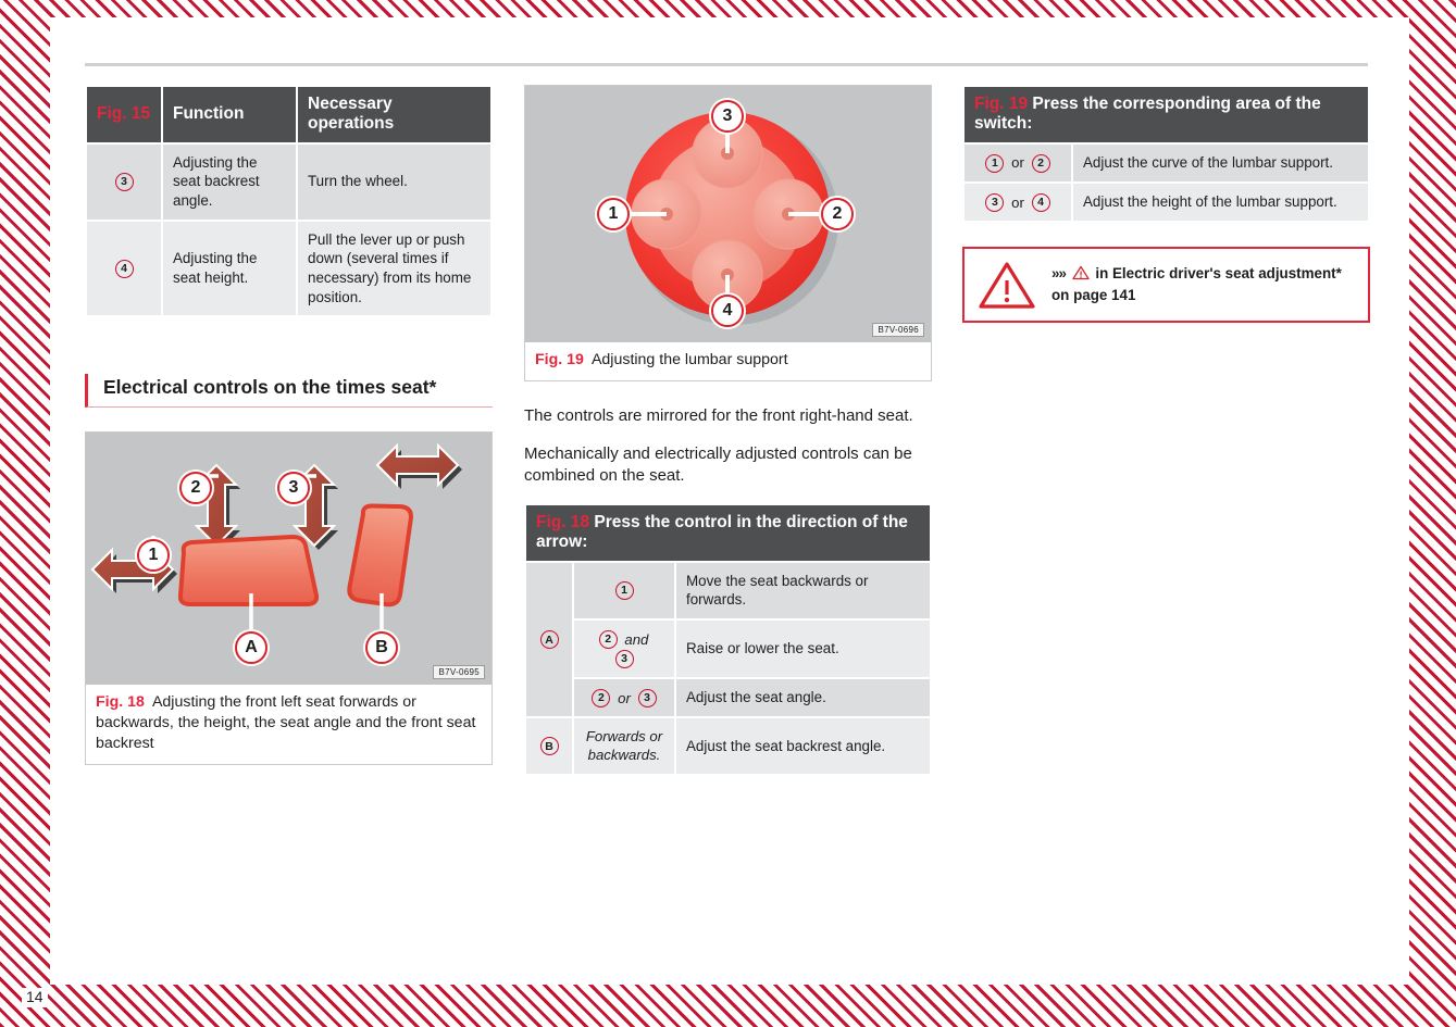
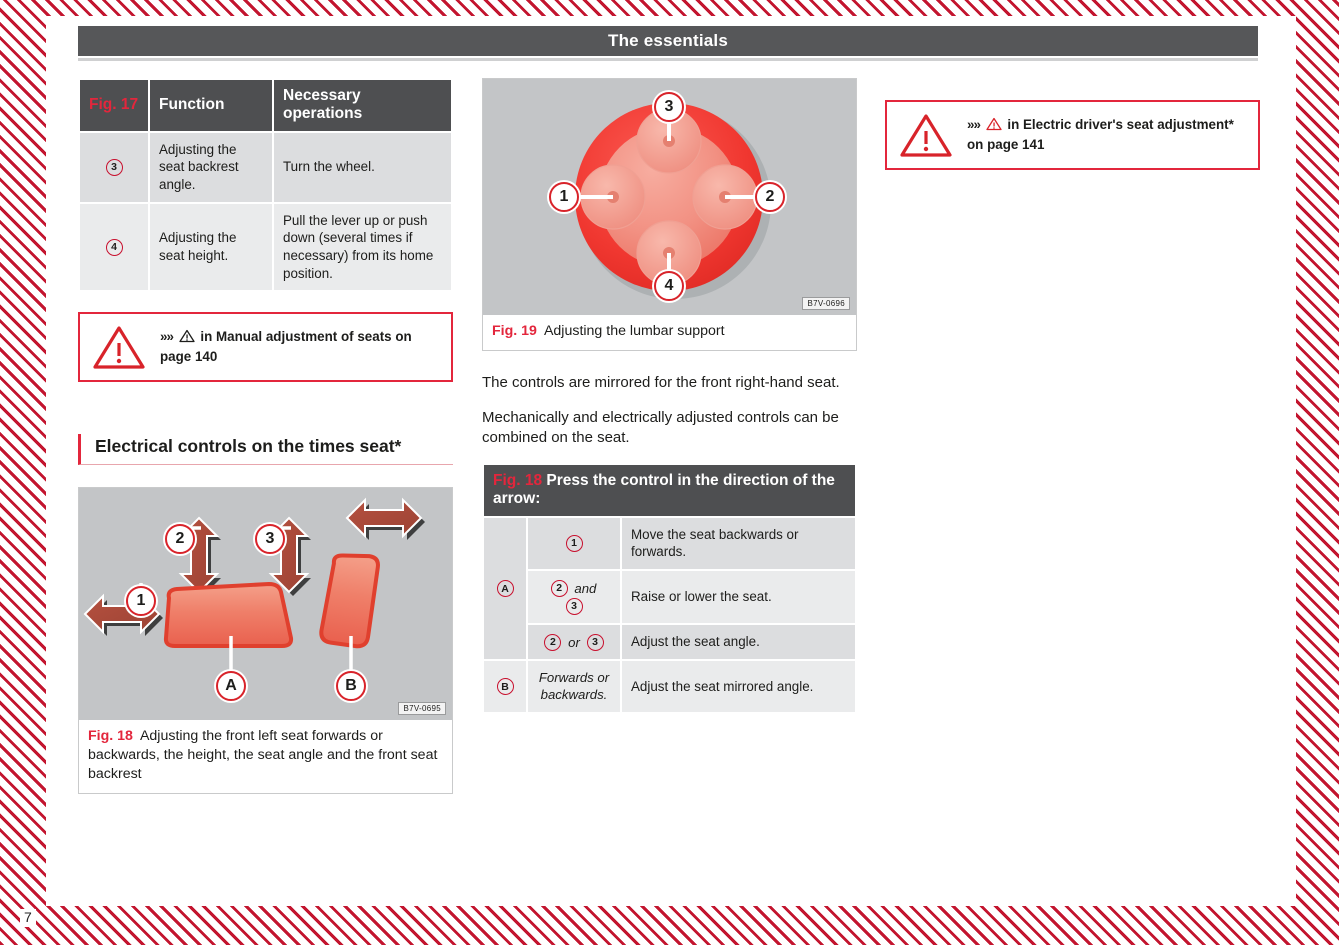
+ The essentials
- 14
+ 7
- Fig. 15	Function	Necessary operations
+ Fig. 17	Function	Necessary operations
  3	Adjusting the seat backrest angle.	Turn the wheel.
  4	Adjusting the seat height.	Pull the lever up or push down (several times if necessary) from its home position.
+ »» in Manual adjustment of seats on page 140
  Electrical controls on the times seat*
  2
  3
  1
  A
  B
  B7V-0695
  Fig. 18 Adjusting the front left seat forwards or backwards, the height, the seat angle and the front seat backrest
  3
  4
  1
  2
  B7V-0696
  Fig. 19 Adjusting the lumbar support
  The controls are mirrored for the front right-hand seat.
  Mechanically and electrically adjusted controls can be combined on the seat.
  Fig. 18 Press the control in the direction of the arrow:
  A	1	Move the seat backwards or forwards.
  2 and 3	Raise or lower the seat.
  2 or 3	Adjust the seat angle.
- B	Forwards or backwards.	Adjust the seat backrest angle.
+ B	Forwards or backwards.	Adjust the seat mirrored angle.
- Fig. 19 Press the corresponding area of the switch:
- 1 or 2	Adjust the curve of the lumbar support.
- 3 or 4	Adjust the height of the lumbar support.
  »» in Electric driver's seat adjustment* on page 141
